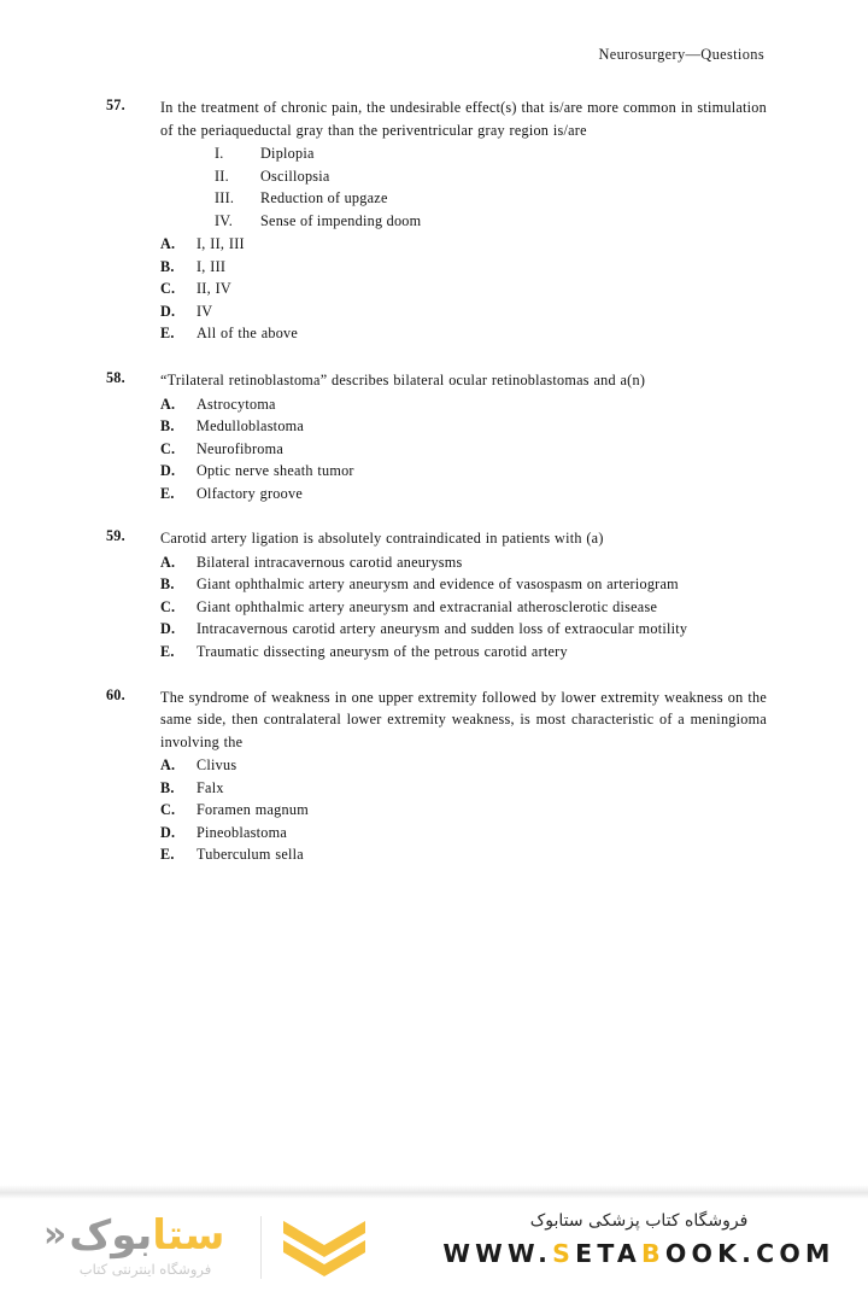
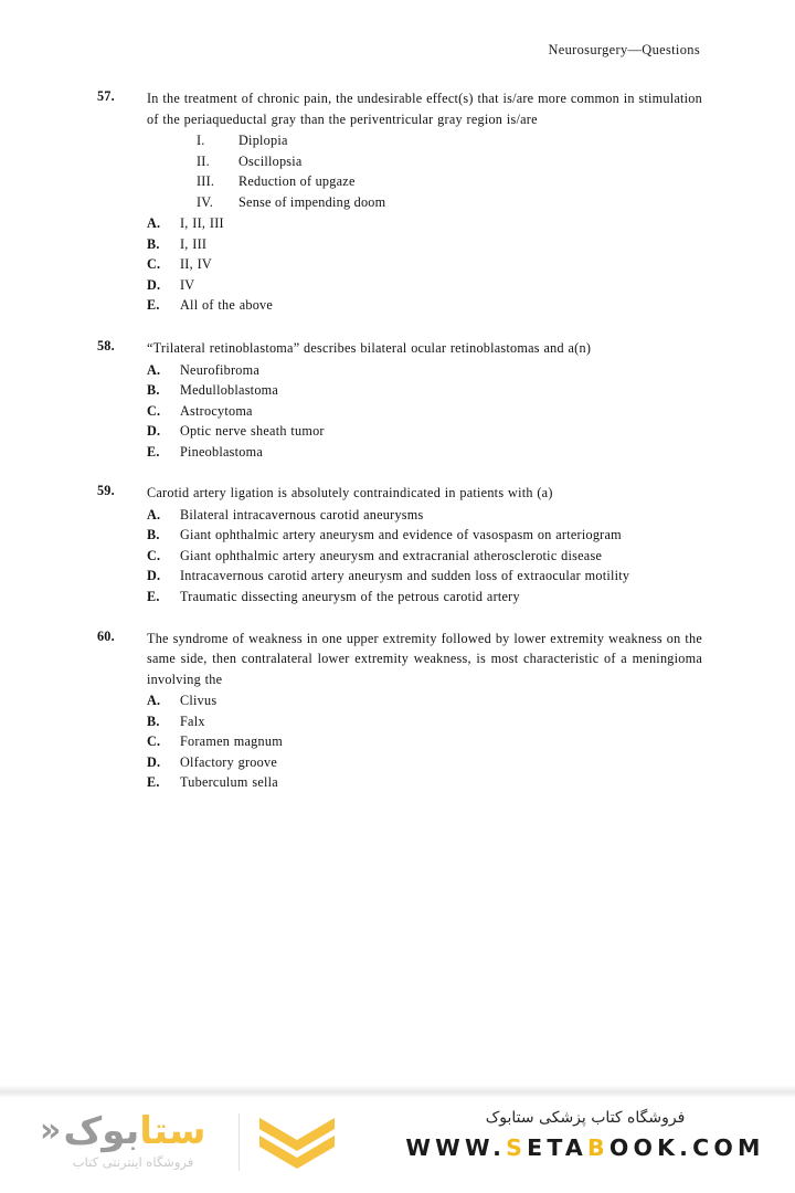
  Neurosurgery—Questions
  57.
  In the treatment of chronic pain, the undesirable effect(s) that is/are more common in stimulation of the periaqueductal gray than the periventricular gray region is/are
  I.
  Diplopia
  II.
  Oscillopsia
  III.
  Reduction of upgaze
  IV.
  Sense of impending doom
  A.
  I, II, III
  B.
  I, III
  C.
  II, IV
  D.
  IV
  E.
  All of the above
  58.
  “Trilateral retinoblastoma” describes bilateral ocular retinoblastomas and a(n)
  A.
- Astrocytoma
+ Neurofibroma
  B.
  Medulloblastoma
  C.
- Neurofibroma
+ Astrocytoma
  D.
  Optic nerve sheath tumor
  E.
- Olfactory groove
+ Pineoblastoma
  59.
  Carotid artery ligation is absolutely contraindicated in patients with (a)
  A.
  Bilateral intracavernous carotid aneurysms
  B.
  Giant ophthalmic artery aneurysm and evidence of vasospasm on arteriogram
  C.
  Giant ophthalmic artery aneurysm and extracranial atherosclerotic disease
  D.
  Intracavernous carotid artery aneurysm and sudden loss of extraocular motility
  E.
  Traumatic dissecting aneurysm of the petrous carotid artery
  60.
  The syndrome of weakness in one upper extremity followed by lower extremity weakness on the same side, then contralateral lower extremity weakness, is most characteristic of a meningioma involving the
  A.
  Clivus
  B.
  Falx
  C.
  Foramen magnum
  D.
- Pineoblastoma
+ Olfactory groove
  E.
  Tuberculum sella
  ستا
  بوک
  «
  فروشگاه اینترنتی کتاب
  فروشگاه کتاب پزشکی ستابوک
  WWW.SETABOOK.COM
